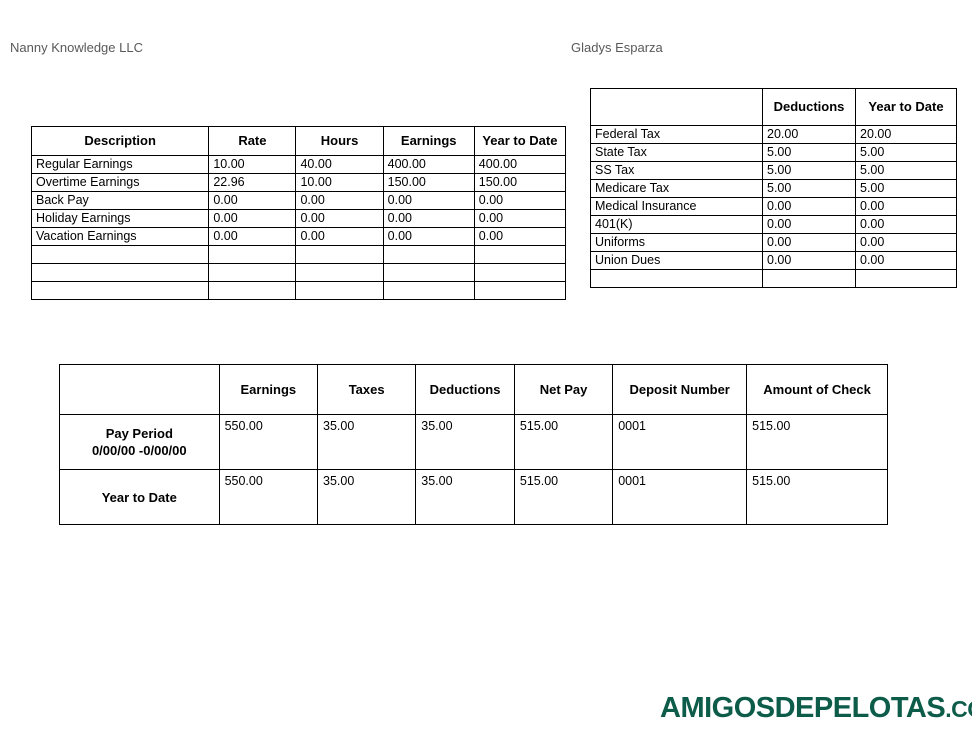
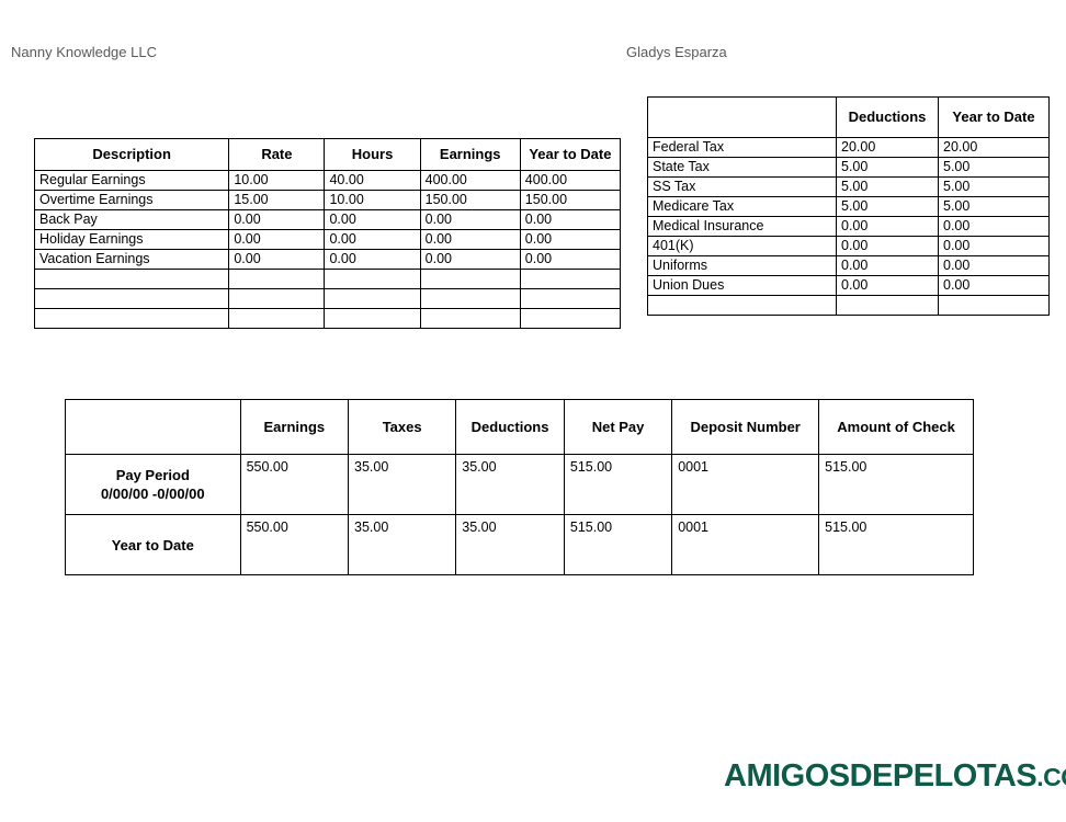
  Nanny Knowledge LLC
  Gladys Esparza
  Description	Rate	Hours	Earnings	Year to Date
  Regular Earnings	10.00	40.00	400.00	400.00
- Overtime Earnings	22.96	10.00	150.00	150.00
+ Overtime Earnings	15.00	10.00	150.00	150.00
  Back Pay	0.00	0.00	0.00	0.00
  Holiday Earnings	0.00	0.00	0.00	0.00
  Vacation Earnings	0.00	0.00	0.00	0.00
  	Deductions	Year to Date
  Federal Tax	20.00	20.00
  State Tax	5.00	5.00
  SS Tax	5.00	5.00
  Medicare Tax	5.00	5.00
  Medical Insurance	0.00	0.00
  401(K)	0.00	0.00
  Uniforms	0.00	0.00
  Union Dues	0.00	0.00
  	Earnings	Taxes	Deductions	Net Pay	Deposit Number	Amount of Check
  Pay Period 0/00/00 -0/00/00	550.00	35.00	35.00	515.00	0001	515.00
  Year to Date	550.00	35.00	35.00	515.00	0001	515.00
  AMIGOSDEPELOTAS.C
